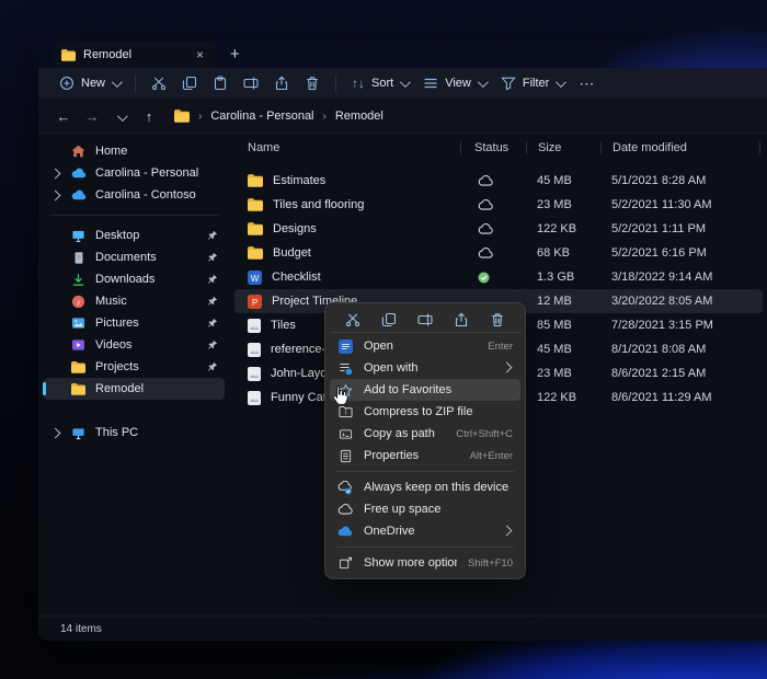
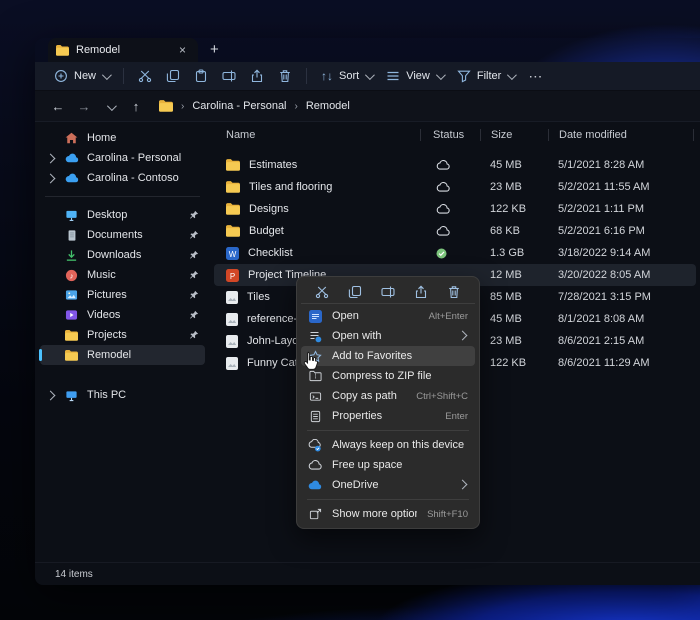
  Remodel
  ×
  +
  New
  ↑↓
  Sort
  View
  Filter
  ⋯
  ←
  →
  ↑
  ›
  Carolina - Personal
  ›
  Remodel
  Home
  Carolina - Personal
  Carolina - Contoso
  Desktop
  Documents
  Downloads
  ♪
  Music
  Pictures
  Videos
  Projects
  Remodel
  This PC
  Name
  Status
  Size
  Date modified
  Estimates
  45 MB
  5/1/2021 8:28 AM
  Tiles and flooring
  23 MB
- 5/2/2021 11:30 AM
+ 5/2/2021 11:55 AM
  Designs
  122 KB
  5/2/2021 1:11 PM
  Budget
  68 KB
  5/2/2021 6:16 PM
  W
  Checklist
  1.3 GB
  3/18/2022 9:14 AM
  P
  Project Timeline
  12 MB
  3/20/2022 8:05 AM
  Tiles
  85 MB
  7/28/2021 3:15 PM
  45 MB
  8/1/2021 8:08 AM
  John-Lay
  23 MB
  8/6/2021 2:15 AM
  122 KB
  8/6/2021 11:29 AM
  14 items
  Open
- Enter
+ Alt+Enter
  Open with
  Add to Favorites
  Compress to ZIP file
  Copy as path
  Ctrl+Shift+C
  Properties
- Alt+Enter
+ Enter
  Always keep on this device
  Free up space
  OneDrive
  Show more optio
  Shift+F10
